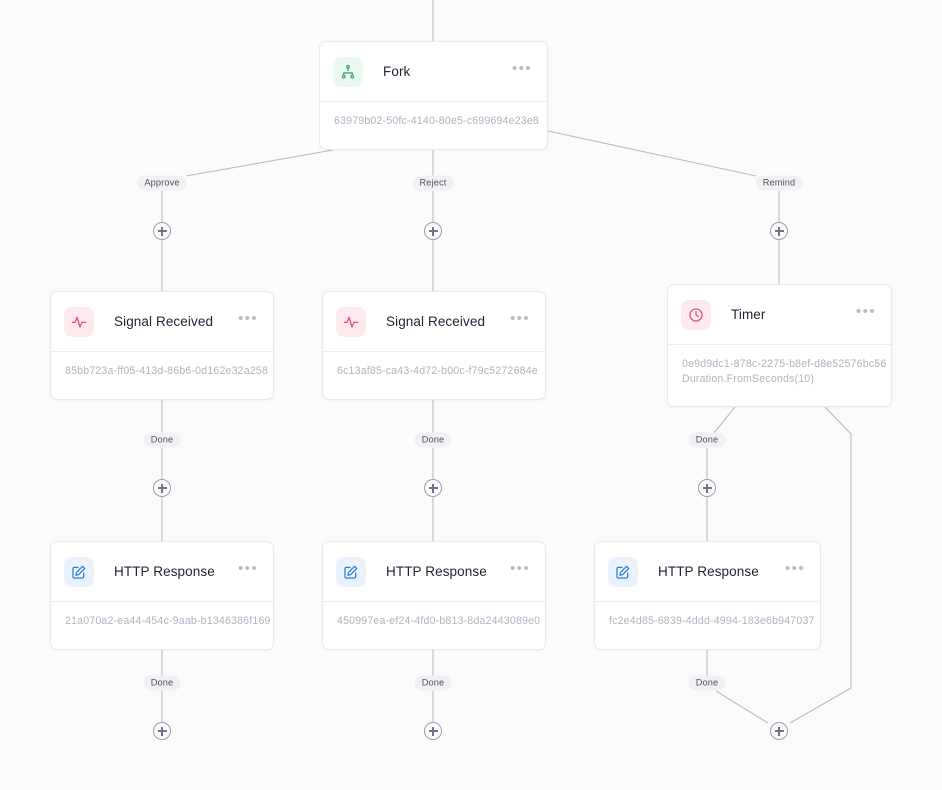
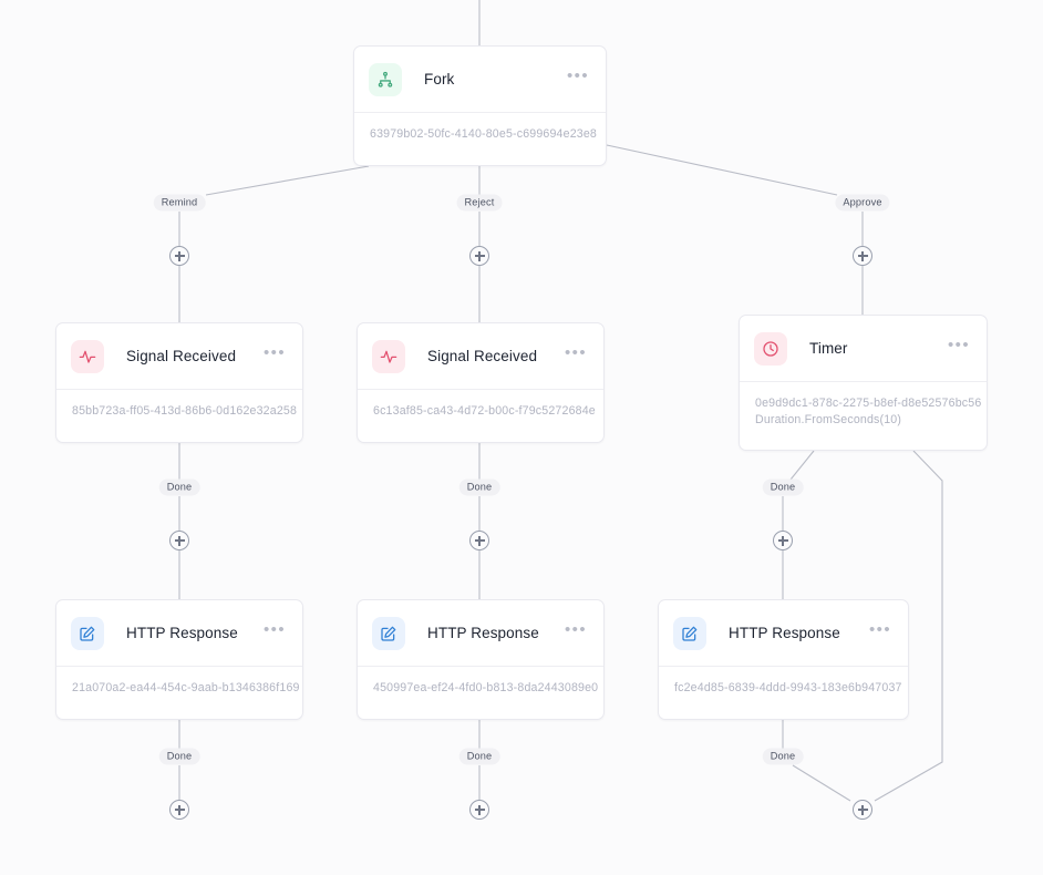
  Fork
  •••
  63979b02-50fc-4140-80e5-c699694e23e8
  Signal Received
  •••
  85bb723a-ff05-413d-86b6-0d162e32a258
  Signal Received
  •••
  6c13af85-ca43-4d72-b00c-f79c5272684e
  Timer
  •••
  0e9d9dc1-878c-2275-b8ef-d8e52576bc56
  Duration.FromSeconds(10)
  HTTP Response
  •••
  21a070a2-ea44-454c-9aab-b1346386f169
  HTTP Response
  •••
  450997ea-ef24-4fd0-b813-8da2443089e0
  HTTP Response
  •••
- fc2e4d85-6839-4ddd-4994-183e6b947037
+ fc2e4d85-6839-4ddd-9943-183e6b947037
- Approve
+ Remind
  Reject
- Remind
+ Approve
  Done
  Done
  Done
  Done
  Done
  Done
